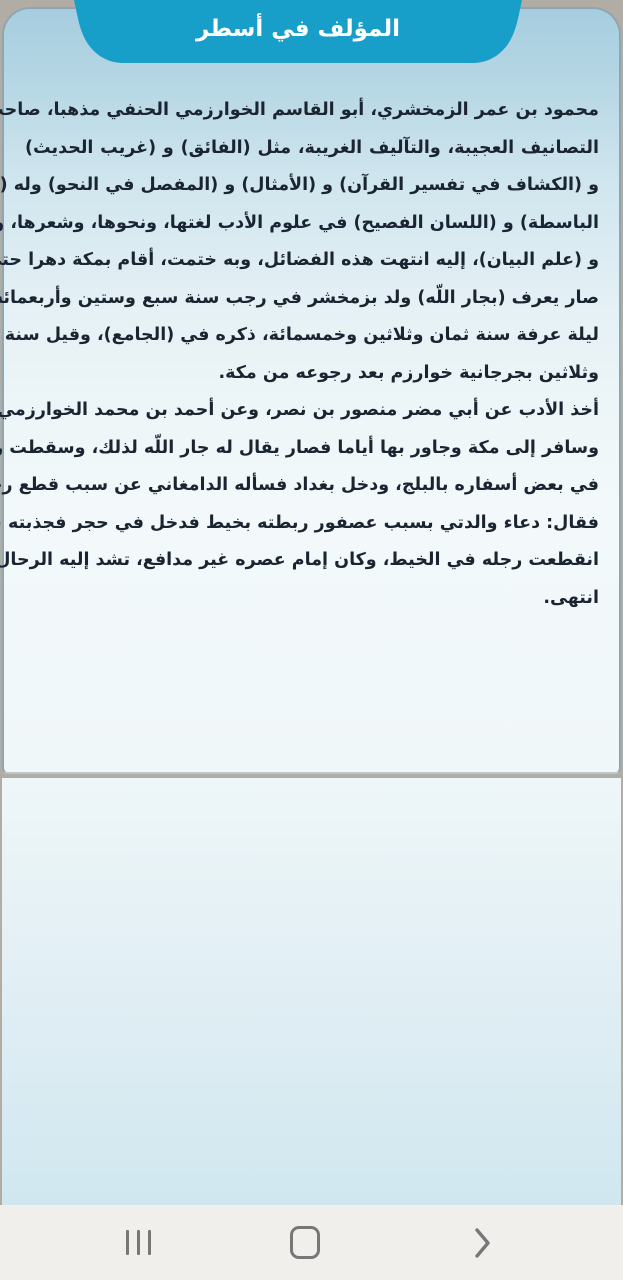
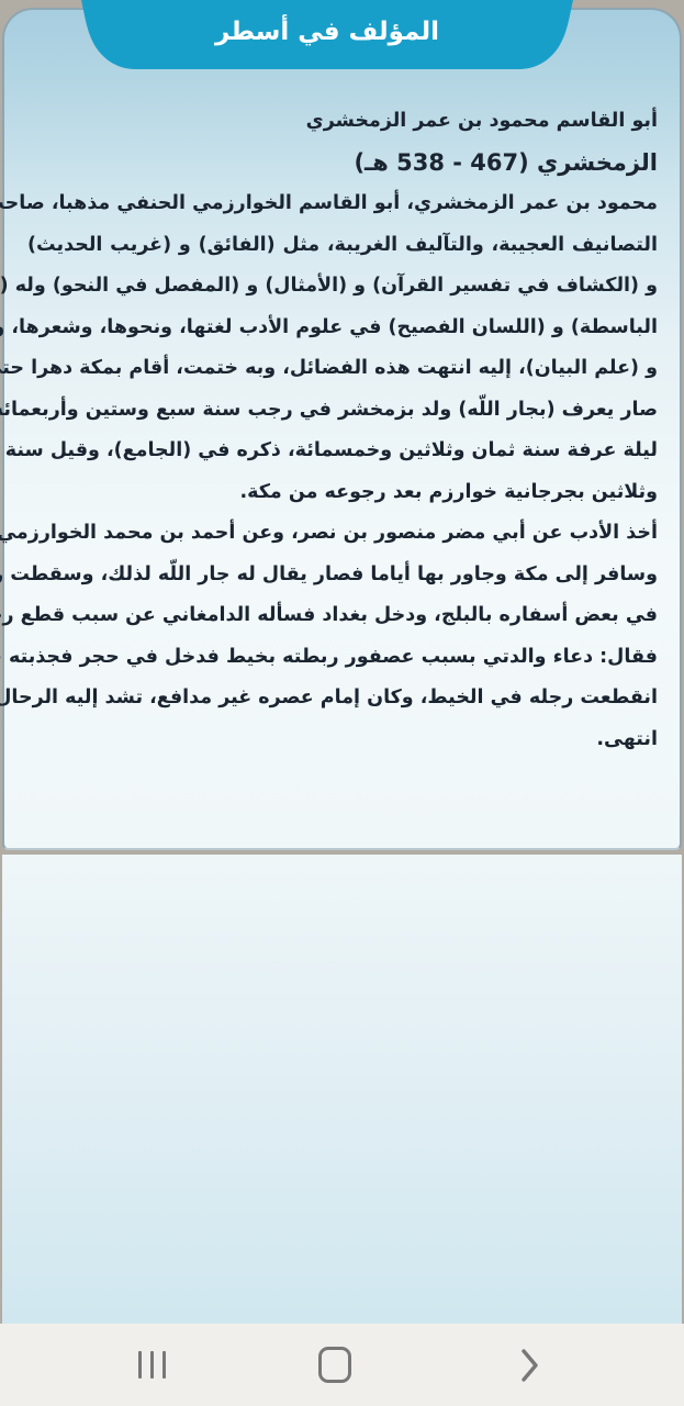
  المؤلف في أسطر
+ أبو القاسم محمود بن عمر الزمخشري
+ الزمخشري (467 - 538 هـ)
  محمود بن عمر الزمخشري، أبو القاسم الخوارزمي الحنفي مذهبا، صاح
  التصانيف العجيبة، والتآليف الغريبة، مثل (الفائق) و (غريب الحديث)
  و (الكشاف في تفسير القرآن) و (الأمثال) و (المفصل في النحو) وله (
  الباسطة) و (اللسان الفصيح) في علوم الأدب لغتها، ونحوها، وشعرها،
  و (علم البيان)، إليه انتهت هذه الفضائل، وبه ختمت، أقام بمكة دهرا حت
  صار يعرف (بجار اللّه) ولد بزمخشر في رجب سنة سبع وستين وأربعمائ
  ليلة عرفة سنة ثمان وثلاثين وخمسمائة، ذكره في (الجامع)، وقيل سنة
  وثلاثين بجرجانية خوارزم بعد رجوعه من مكة.
  أخذ الأدب عن أبي مضر منصور بن نصر، وعن أحمد بن محمد الخوارزمي
  وسافر إلى مكة وجاور بها أياما فصار يقال له جار اللّه لذلك، وسقطت
  في بعض أسفاره بالبلج، ودخل بغداد فسأله الدامغاني عن سبب قطع ر
  فقال: دعاء والدتي بسبب عصفور ربطته بخيط فدخل في حجر فجذبته
  انقطعت رجله في الخيط، وكان إمام عصره غير مدافع، تشد إليه الرحال
  انتهى.
